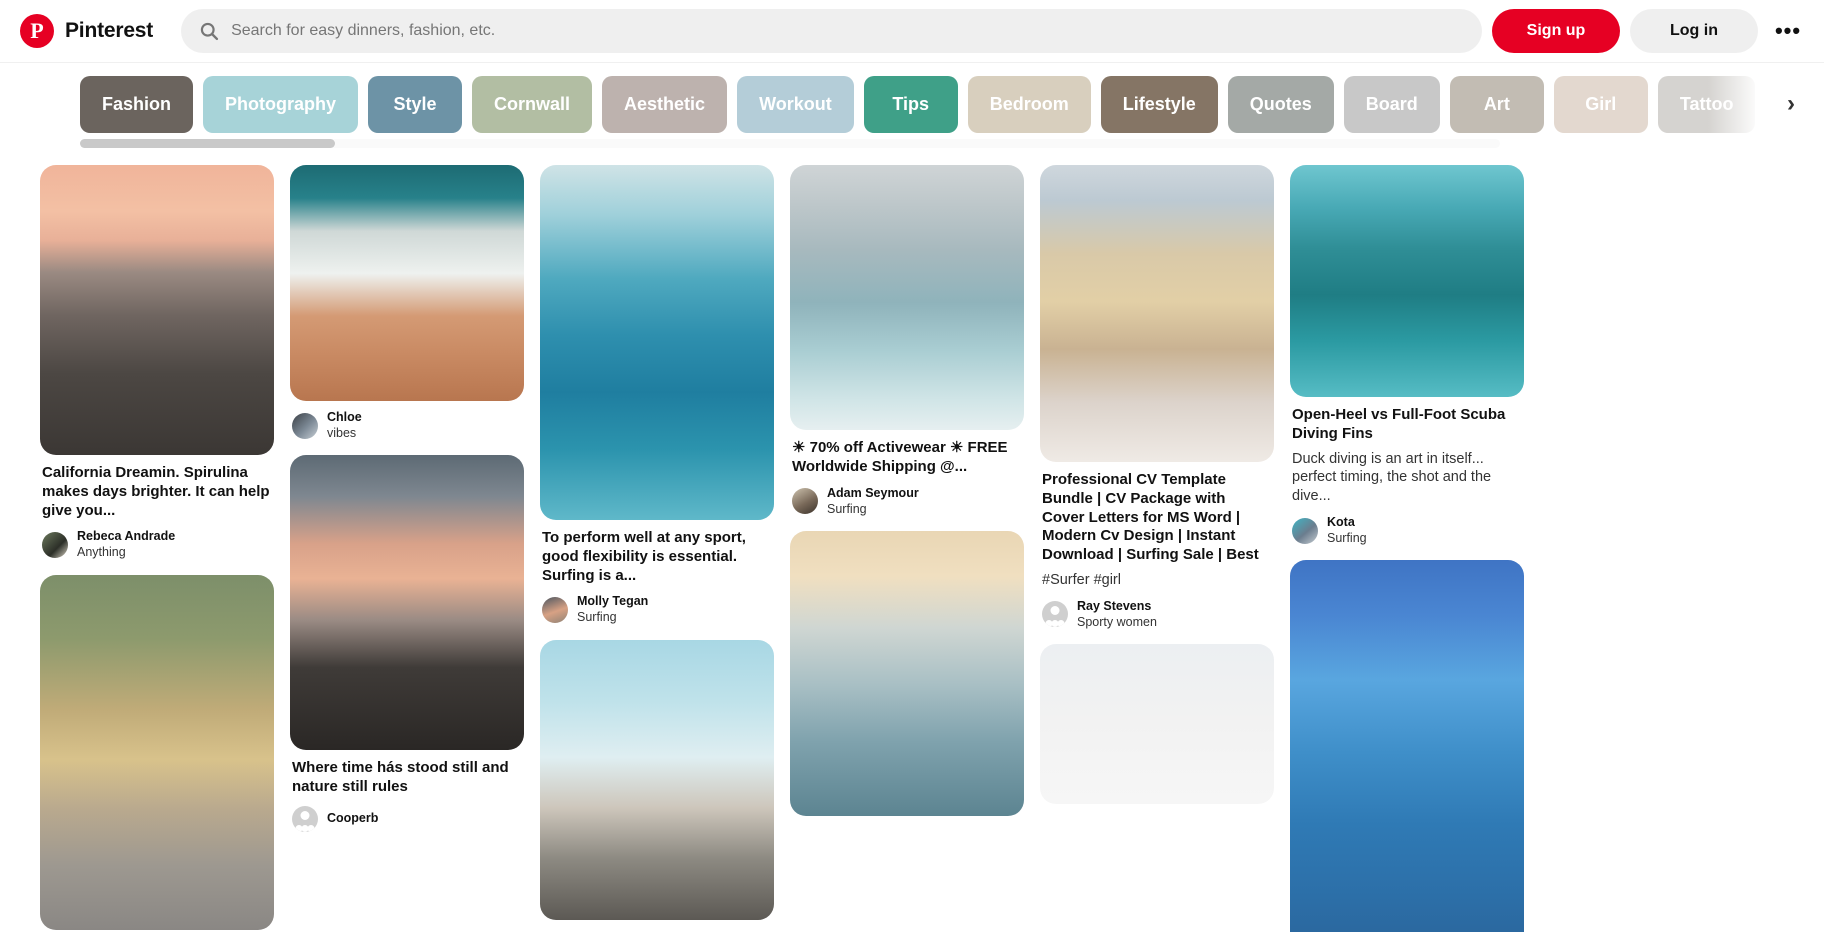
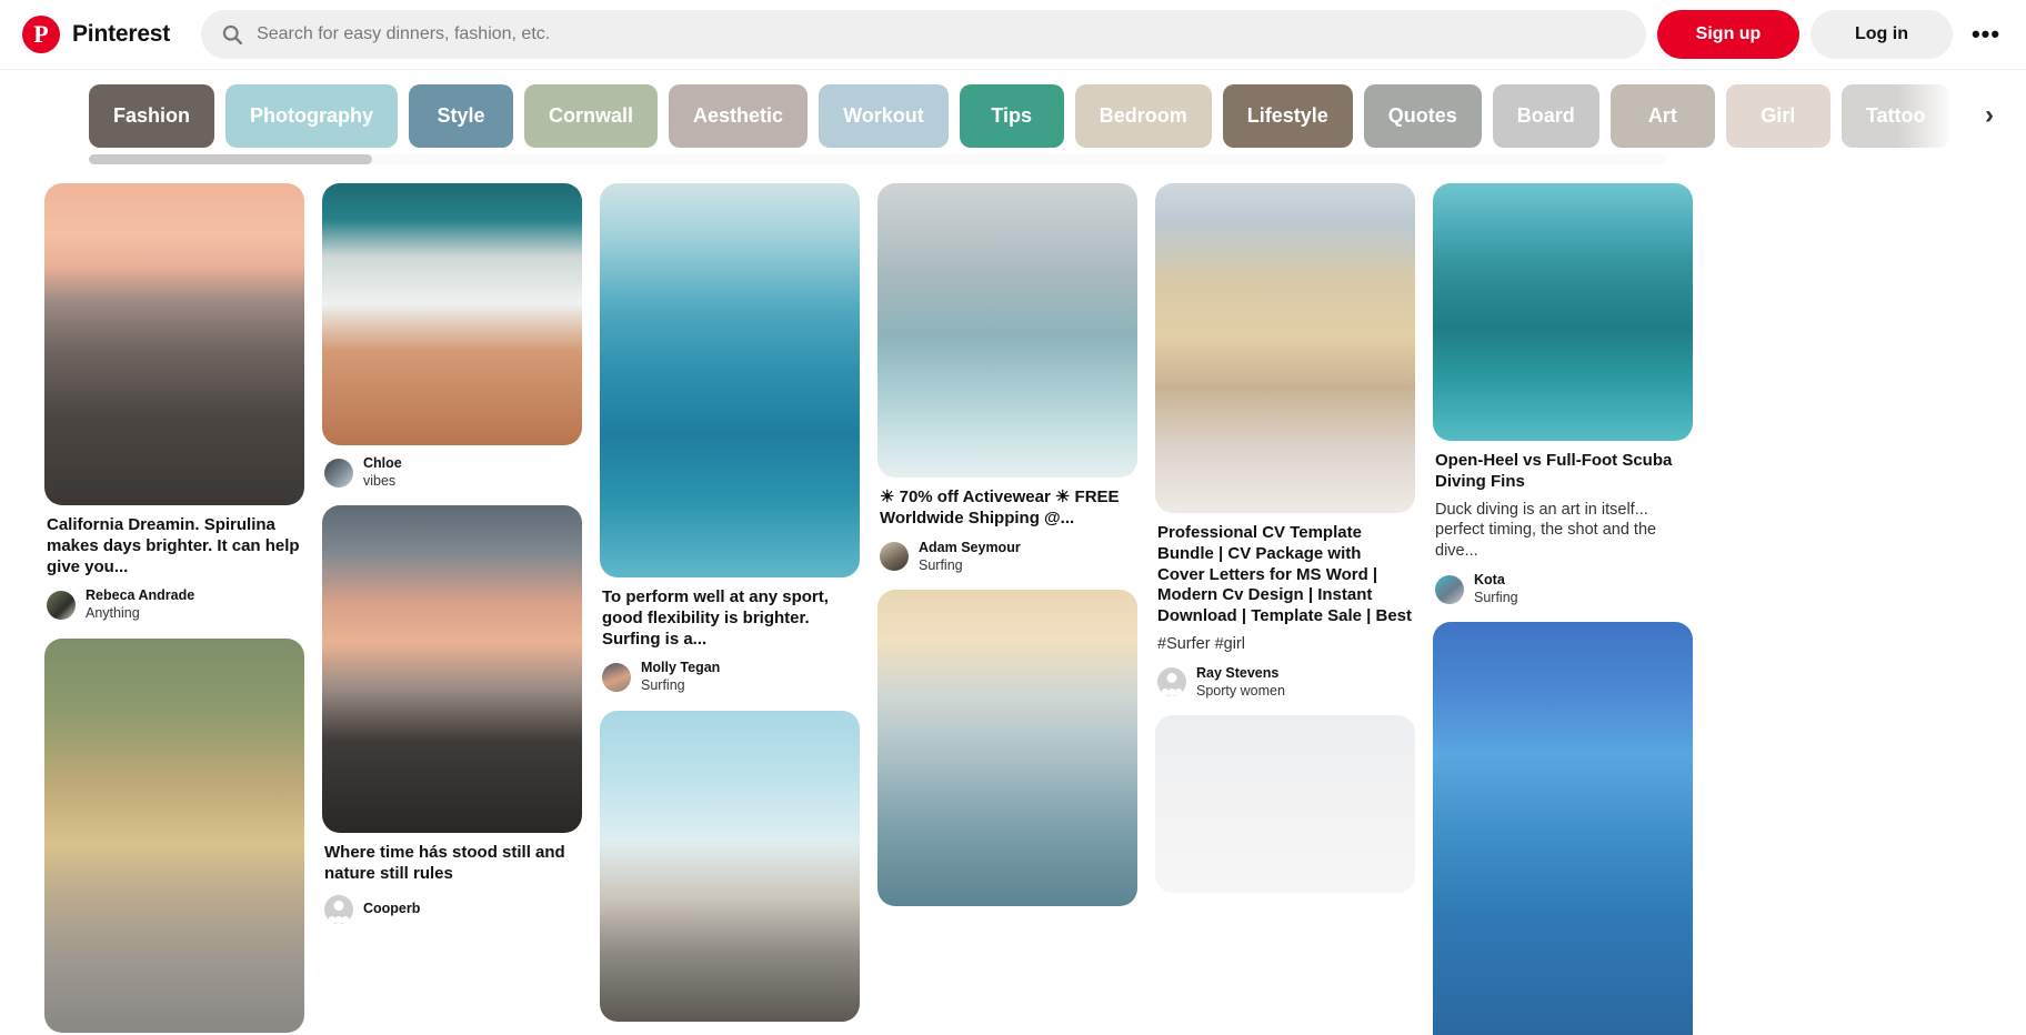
  P
  Pinterest
  Search for easy dinners, fashion, etc.
  Sign up
  Log in
  •••
  Fashion
  Photography
  Style
  Cornwall
  Aesthetic
  Workout
  Tips
  Bedroom
  Lifestyle
  Quotes
  Board
  Art
  Girl
  ›
  California Dreamin. Spirulina makes days brighter. It can help give you...
  Rebeca Andrade
  Anything
  Chloe
  vibes
  Where time hás stood still and nature still rules
  Cooperb
- To perform well at any sport, good flexibility is essential. Surfing is a...
+ To perform well at any sport, good flexibility is brighter. Surfing is a...
  Molly Tegan
  Surfing
  ☀ 70% off Activewear ☀ FREE Worldwide Shipping @...
  Adam Seymour
  Surfing
- Professional CV Template Bundle | CV Package with Cover Letters for MS Word | Modern Cv Design | Instant Download | Surfing Sale | Best
+ Professional CV Template Bundle | CV Package with Cover Letters for MS Word | Modern Cv Design | Instant Download | Template Sale | Best
  #Surfer #girl
  Ray Stevens
  Sporty women
  Open-Heel vs Full-Foot Scuba Diving Fins
  Duck diving is an art in itself... perfect timing, the shot and the dive...
  Kota
  Surfing
